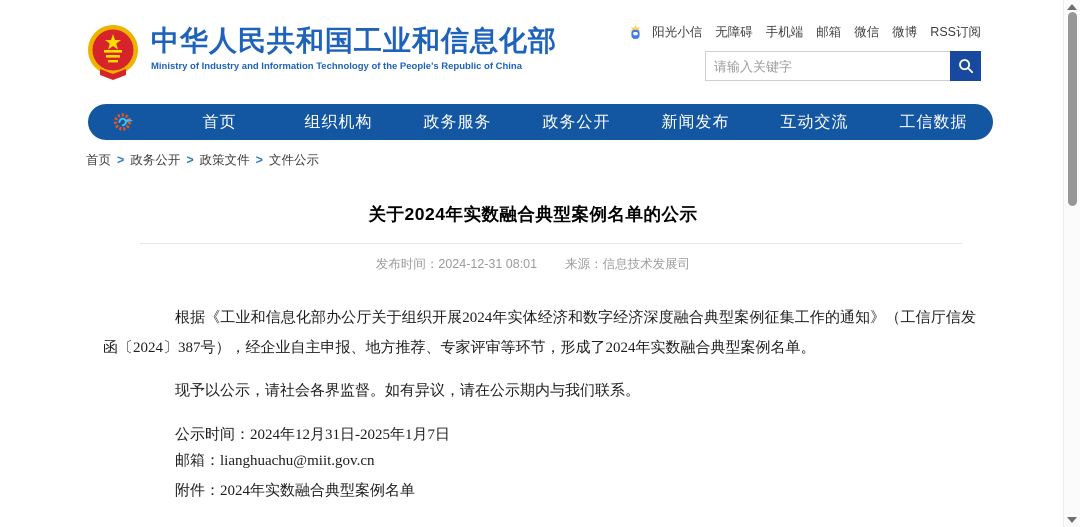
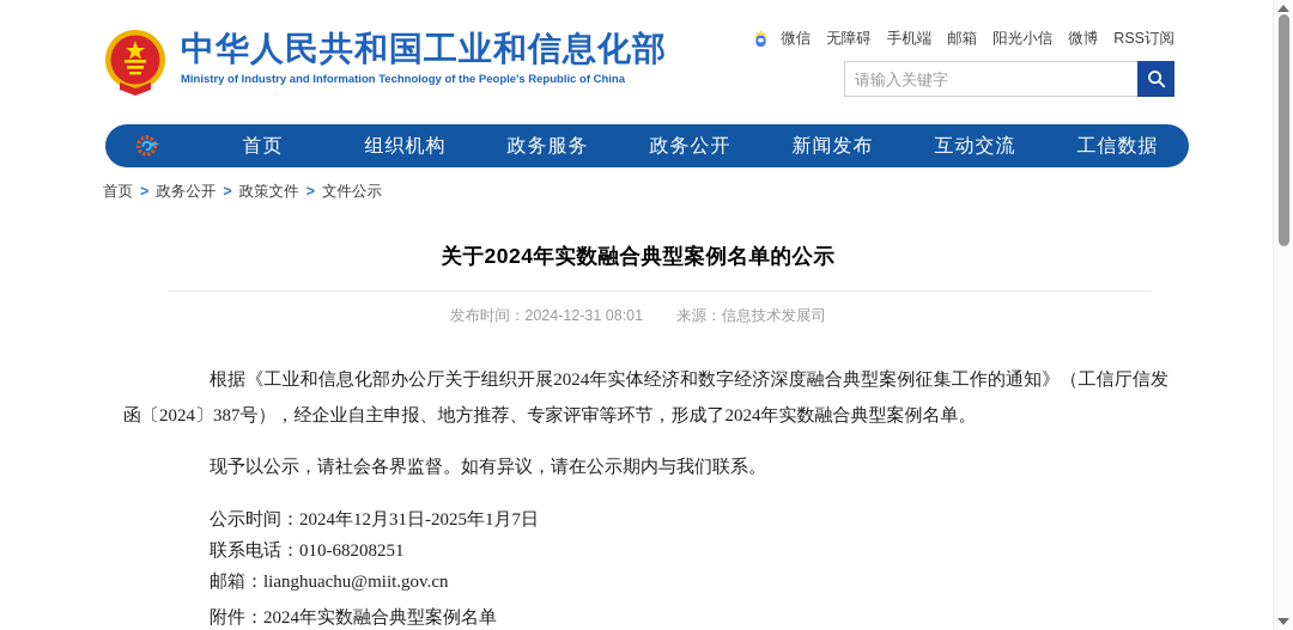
  中华人民共和国工业和信息化部
  Ministry of Industry and Information Technology of the People's Republic of China
- 阳光小信
+ 微信
  无障碍
  手机端
  邮箱
- 微信
+ 阳光小信
  微博
  RSS订阅
  请输入关键字
  首页
  组织机构
  政务服务
  政务公开
  新闻发布
  互动交流
  工信数据
  首页 > 政务公开 > 政策文件 > 文件公示
  关于2024年实数融合典型案例名单的公示
  发布时间：2024-12-31 08:01 来源：信息技术发展司
  根据《工业和信息化部办公厅关于组织开展2024年实体经济和数字经济深度融合典型案例征集工作的通知》（工信厅信发函〔2024〕387号），经企业自主申报、地方推荐、专家评审等环节，形成了2024年实数融合典型案例名单。
  现予以公示，请社会各界监督。如有异议，请在公示期内与我们联系。
  公示时间：2024年12月31日-2025年1月7日
+ 联系电话：010-68208251
  邮箱：lianghuachu@miit.gov.cn
  附件：2024年实数融合典型案例名单
